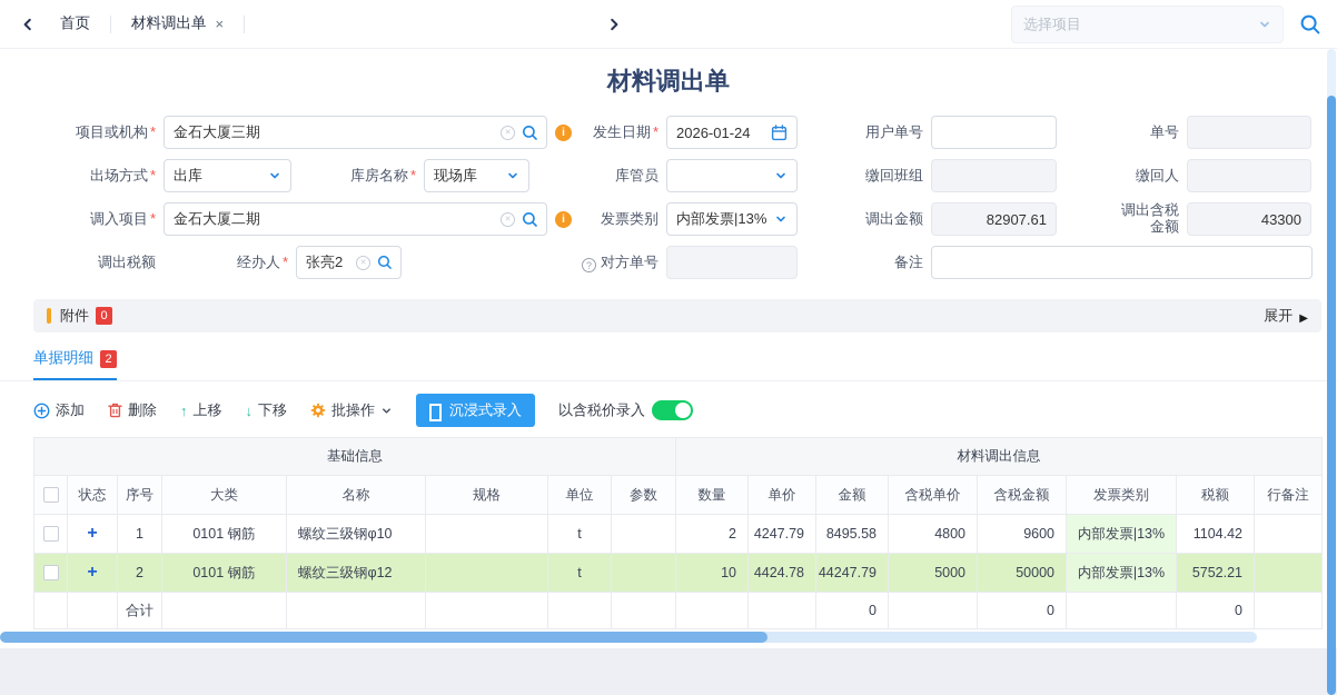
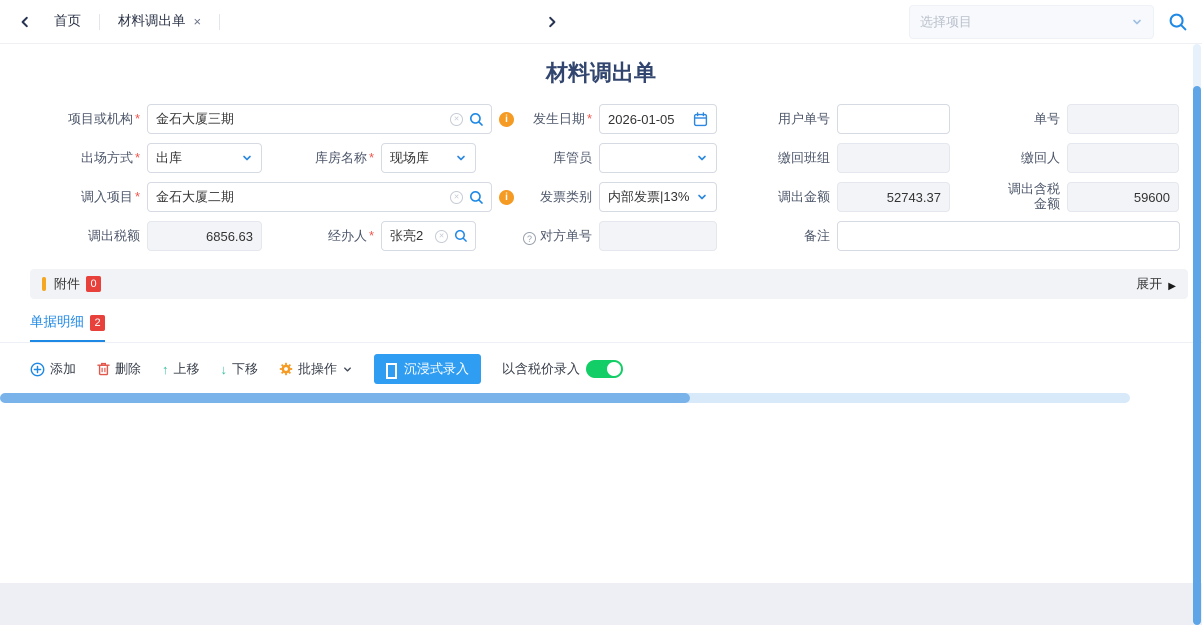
  首页
  材料调出单
  选择项目
  材料调出单
  项目或机构
  金石大厦三期
  发生日期
- 2026-01-24
+ 2026-01-05
  用户单号
  单号
  出场方式
  出库
  库房名称
  现场库
  库管员
  缴回班组
  缴回人
  调入项目
  金石大厦二期
  发票类别
  内部发票|13%
  调出金额
- 82907.61
+ 52743.37
  调出含税金额
- 43300
+ 59600
  调出税额
+ 6856.63
  经办人
  张亮2
  对方单号
  备注
  附件
  0
  展开
  单据明细
  2
  添加
  删除
  上移
  下移
  批操作
  沉浸式录入
  以含税价录入
- 基础信息	材料调出信息
- 	状态	序号	大类	名称	规格	单位	参数	数量	单价	金额	含税单价	含税金额	发票类别	税额	行备注
- 		1	0101 钢筋	螺纹三级钢φ10		t		2	4247.79	8495.58	4800	9600	内部发票|13%	1104.42
- 		2	0101 钢筋	螺纹三级钢φ12		t		10	4424.78	44247.79	5000	50000	内部发票|13%	5752.21
- 		合计								0		0		0
